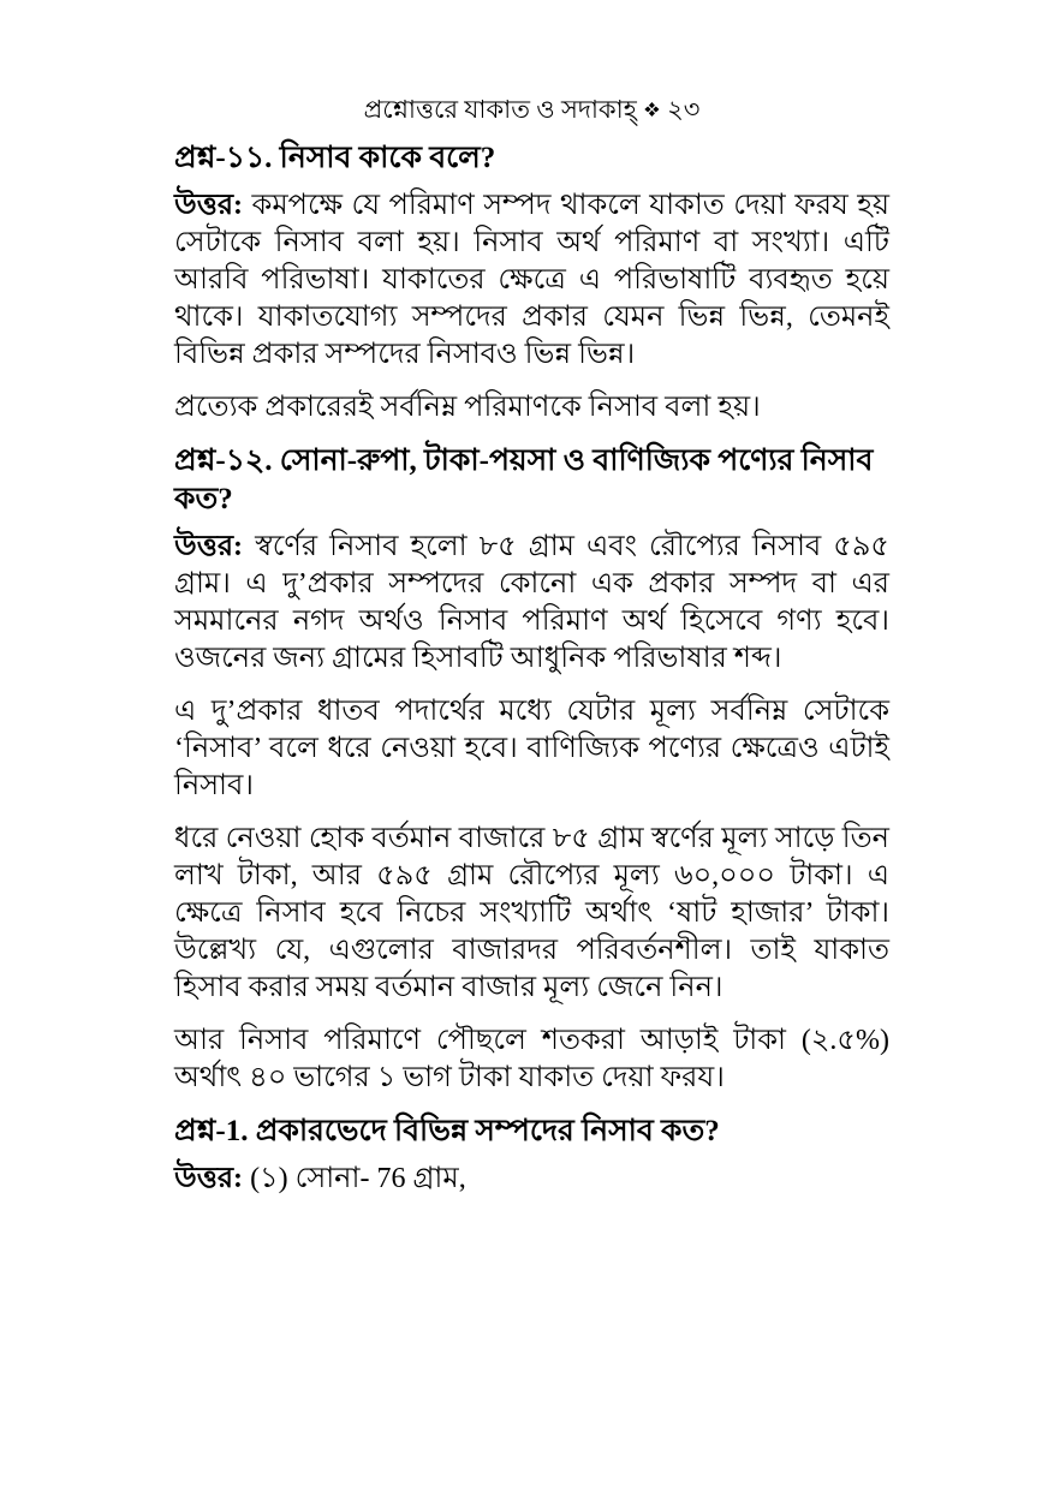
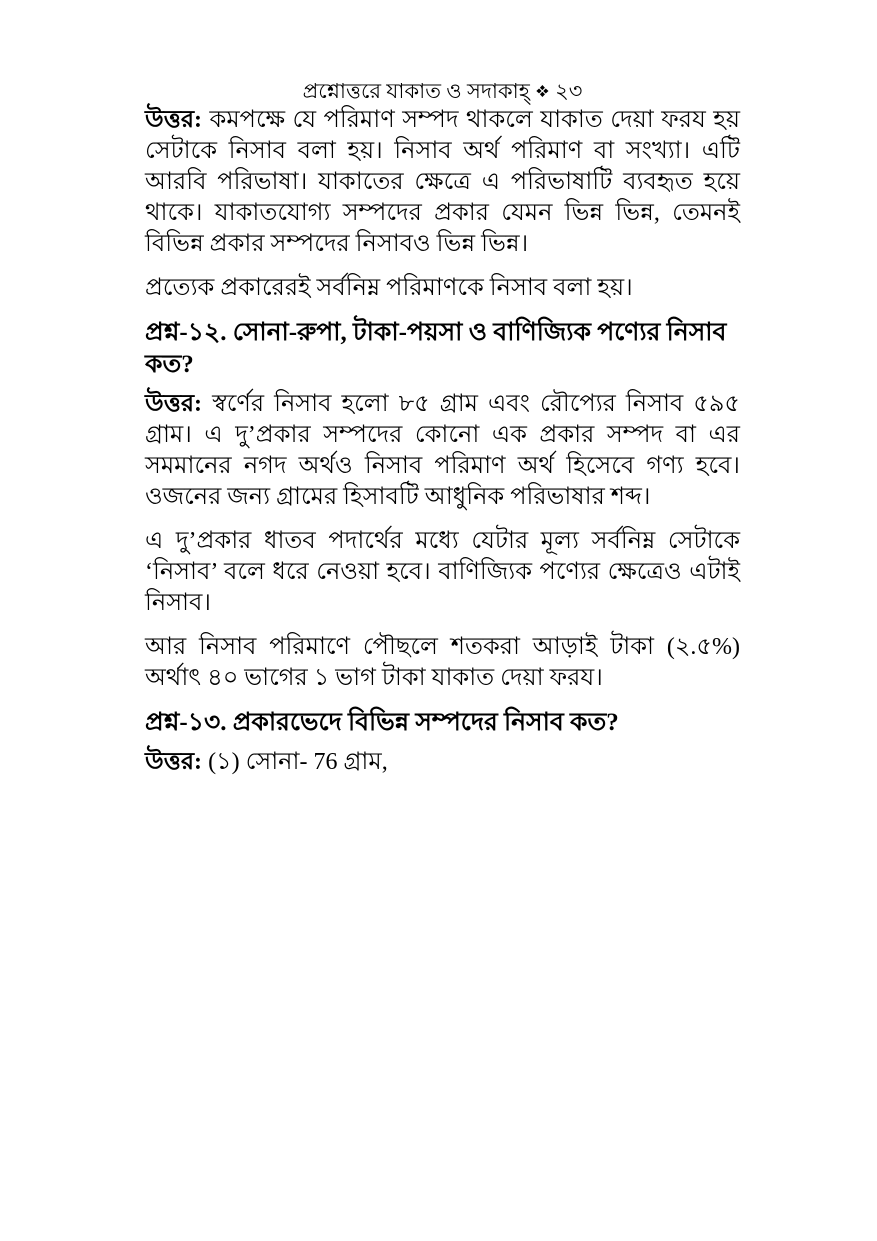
  প্রশ্নোত্তরে যাকাত ও সদাকাহ্ ❖ ২৩
- প্রশ্ন-১১. নিসাব কাকে বলে?
  উত্তর: কমপক্ষে যে পরিমাণ সম্পদ থাকলে যাকাত দেয়া ফরয হয় সেটাকে নিসাব বলা হয়। নিসাব অর্থ পরিমাণ বা সংখ্যা। এটি আরবি পরিভাষা। যাকাতের ক্ষেত্রে এ পরিভাষাটি ব্যবহৃত হয়ে থাকে। যাকাতযোগ্য সম্পদের প্রকার যেমন ভিন্ন ভিন্ন, তেমনই বিভিন্ন প্রকার সম্পদের নিসাবও ভিন্ন ভিন্ন।
  প্রত্যেক প্রকারেরই সর্বনিম্ন পরিমাণকে নিসাব বলা হয়।
  প্রশ্ন-১২. সোনা-রুপা, টাকা-পয়সা ও বাণিজ্যিক পণ্যের নিসাব কত?
  উত্তর: স্বর্ণের নিসাব হলো ৮৫ গ্রাম এবং রৌপ্যের নিসাব ৫৯৫ গ্রাম। এ দু’প্রকার সম্পদের কোনো এক প্রকার সম্পদ বা এর সমমানের নগদ অর্থও নিসাব পরিমাণ অর্থ হিসেবে গণ্য হবে। ওজনের জন্য গ্রামের হিসাবটি আধুনিক পরিভাষার শব্দ।
  এ দু’প্রকার ধাতব পদার্থের মধ্যে যেটার মূল্য সর্বনিম্ন সেটাকে ‘নিসাব’ বলে ধরে নেওয়া হবে। বাণিজ্যিক পণ্যের ক্ষেত্রেও এটাই নিসাব।
- ধরে নেওয়া হোক বর্তমান বাজারে ৮৫ গ্রাম স্বর্ণের মূল্য সাড়ে তিন লাখ টাকা, আর ৫৯৫ গ্রাম রৌপ্যের মূল্য ৬০,০০০ টাকা। এ ক্ষেত্রে নিসাব হবে নিচের সংখ্যাটি অর্থাৎ ‘ষাট হাজার’ টাকা। উল্লেখ্য যে, এগুলোর বাজারদর পরিবর্তনশীল। তাই যাকাত হিসাব করার সময় বর্তমান বাজার মূল্য জেনে নিন।
  আর নিসাব পরিমাণে পৌছলে শতকরা আড়াই টাকা (২.৫%) অর্থাৎ ৪০ ভাগের ১ ভাগ টাকা যাকাত দেয়া ফরয।
- প্রশ্ন-1. প্রকারভেদে বিভিন্ন সম্পদের নিসাব কত?
+ প্রশ্ন-১৩. প্রকারভেদে বিভিন্ন সম্পদের নিসাব কত?
  উত্তর: (১) সোনা- 76 গ্রাম,
